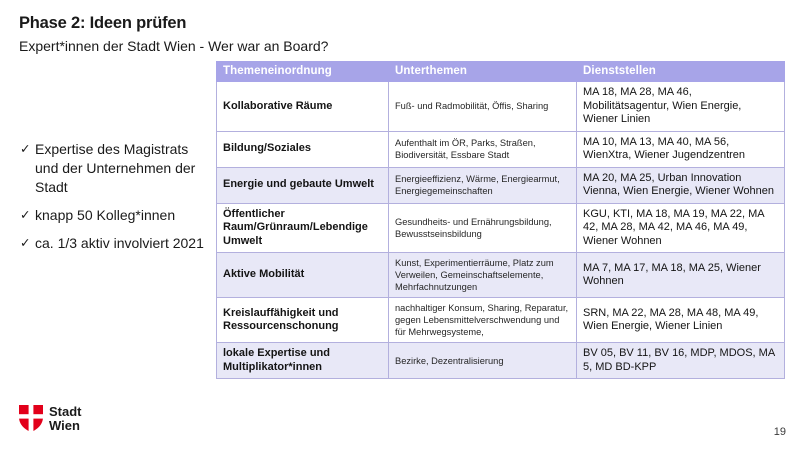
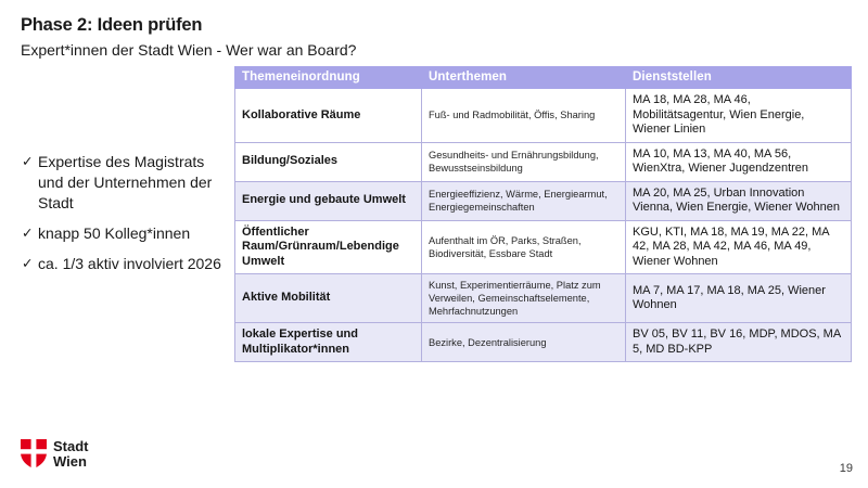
  Phase 2: Ideen prüfen
  Expert*innen der Stadt Wien - Wer war an Board?
  ✓
  Expertise des Magistrats und der Unternehmen der Stadt
  ✓
  knapp 50 Kolleg*innen
  ✓
- ca. 1/3 aktiv involviert 2021
+ ca. 1/3 aktiv involviert 2026
  Themeneinordnung	Unterthemen	Dienststellen
  Kollaborative Räume	Fuß- und Radmobilität, Öffis, Sharing	MA 18, MA 28, MA 46, Mobilitätsagentur, Wien Energie, Wiener Linien
- Bildung/Soziales	Aufenthalt im ÖR, Parks, Straßen, Biodiversität, Essbare Stadt	MA 10, MA 13, MA 40, MA 56, WienXtra, Wiener Jugendzentren
+ Bildung/Soziales	Gesundheits- und Ernährungsbildung, Bewusstseinsbildung	MA 10, MA 13, MA 40, MA 56, WienXtra, Wiener Jugendzentren
  Energie und gebaute Umwelt	Energieeffizienz, Wärme, Energiearmut, Energiegemeinschaften	MA 20, MA 25, Urban Innovation Vienna, Wien Energie, Wiener Wohnen
- Öffentlicher Raum/Grünraum/Lebendige Umwelt	Gesundheits- und Ernährungsbildung, Bewusstseinsbildung	KGU, KTI, MA 18, MA 19, MA 22, MA 42, MA 28, MA 42, MA 46, MA 49, Wiener Wohnen
+ Öffentlicher Raum/Grünraum/Lebendige Umwelt	Aufenthalt im ÖR, Parks, Straßen, Biodiversität, Essbare Stadt	KGU, KTI, MA 18, MA 19, MA 22, MA 42, MA 28, MA 42, MA 46, MA 49, Wiener Wohnen
  Aktive Mobilität	Kunst, Experimentierräume, Platz zum Verweilen, Gemeinschaftselemente, Mehrfachnutzungen	MA 7, MA 17, MA 18, MA 25, Wiener Wohnen
- Kreislauffähigkeit und Ressourcenschonung	nachhaltiger Konsum, Sharing, Reparatur, gegen Lebensmittelverschwendung und für Mehrwegsysteme,	SRN, MA 22, MA 28, MA 48, MA 49, Wien Energie, Wiener Linien
  lokale Expertise und Multiplikator*innen	Bezirke, Dezentralisierung	BV 05, BV 11, BV 16, MDP, MDOS, MA 5, MD BD-KPP
  Stadt
  Wien
  19
